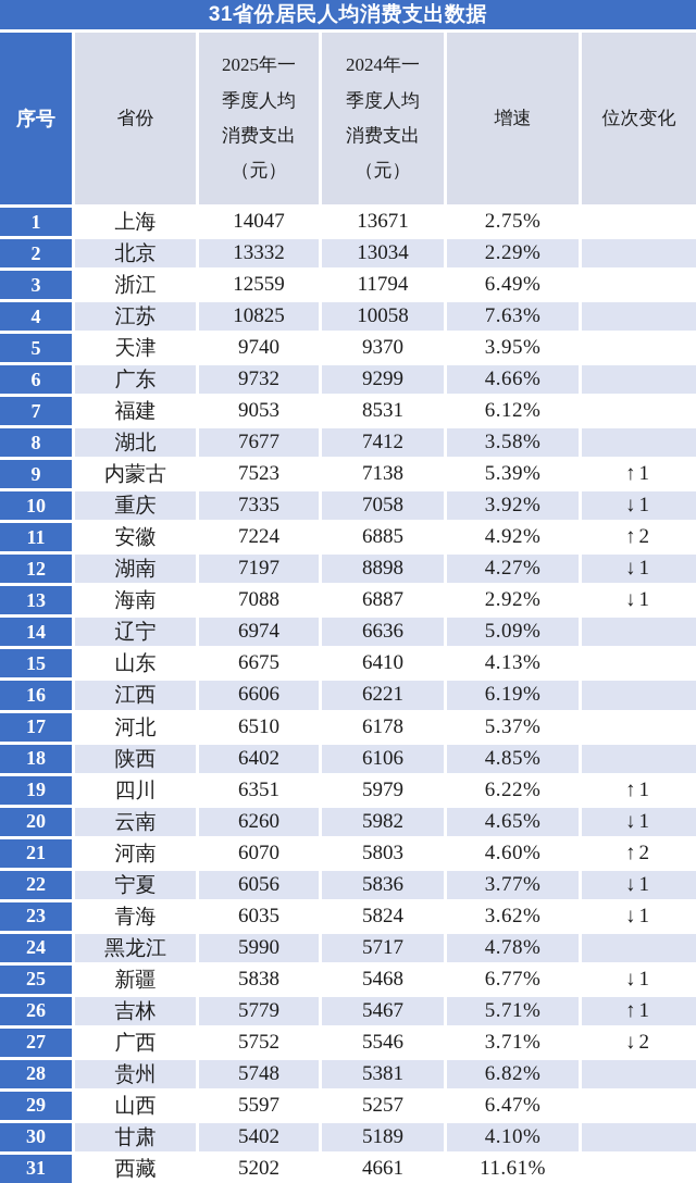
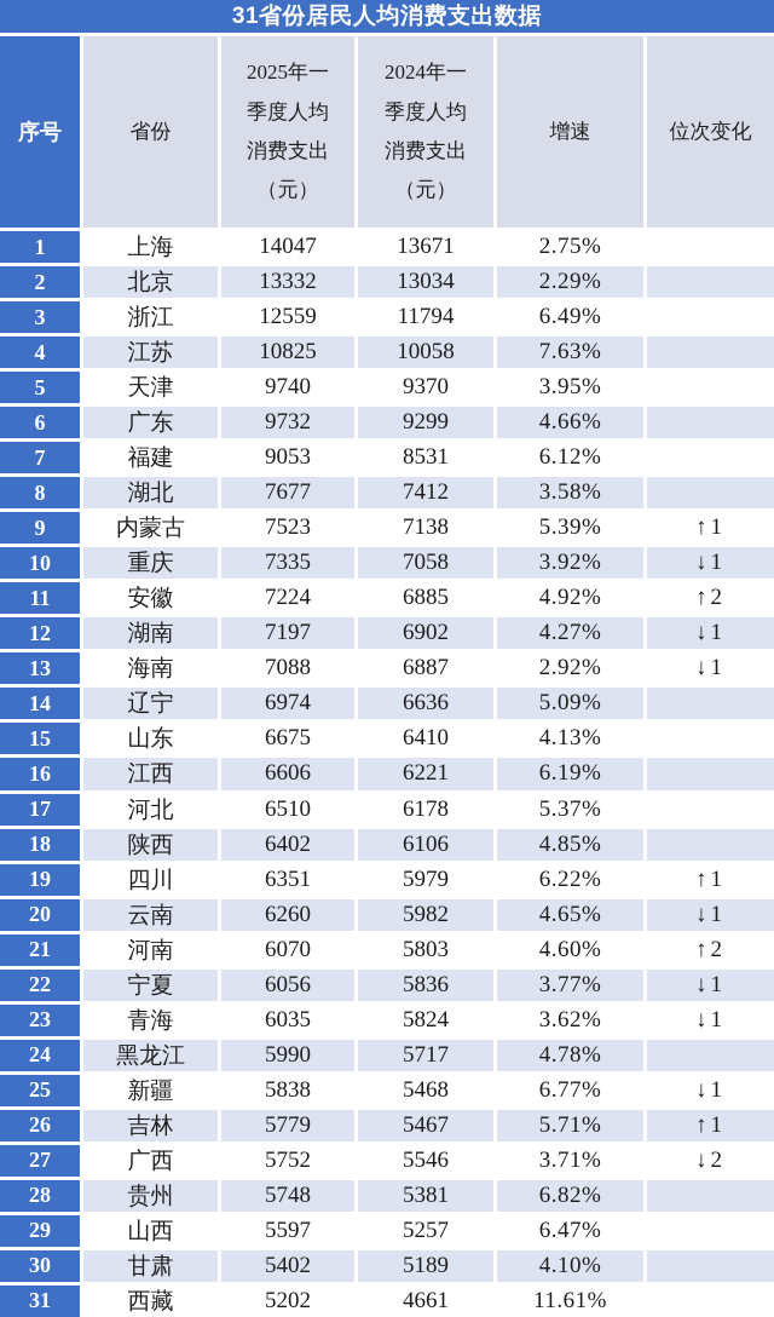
  31省份居民人均消费支出数据
  序号
  省份
  2025年一季度人均消费支出（元）
  2024年一季度人均消费支出（元）
  增速
  位次变化
  1
  上海
  14047
  13671
  2.75%
  2
  北京
  13332
  13034
  2.29%
  3
  浙江
  12559
  11794
  6.49%
  4
  江苏
  10825
  10058
  7.63%
  5
  天津
  9740
  9370
  3.95%
  6
  广东
  9732
  9299
  4.66%
  7
  福建
  9053
  8531
  6.12%
  8
  湖北
  7677
  7412
  3.58%
  9
  内蒙古
  7523
  7138
  5.39%
  ↑1
  10
  重庆
  7335
  7058
  3.92%
  ↓1
  11
  安徽
  7224
  6885
  4.92%
  ↑2
  12
  湖南
  7197
- 8898
+ 6902
  4.27%
  ↓1
  13
  海南
  7088
  6887
  2.92%
  ↓1
  14
  辽宁
  6974
  6636
  5.09%
  15
  山东
  6675
  6410
  4.13%
  16
  江西
  6606
  6221
  6.19%
  17
  河北
  6510
  6178
  5.37%
  18
  陕西
  6402
  6106
  4.85%
  19
  四川
  6351
  5979
  6.22%
  ↑1
  20
  云南
  6260
  5982
  4.65%
  ↓1
  21
  河南
  6070
  5803
  4.60%
  ↑2
  22
  宁夏
  6056
  5836
  3.77%
  ↓1
  23
  青海
  6035
  5824
  3.62%
  ↓1
  24
  黑龙江
  5990
  5717
  4.78%
  25
  新疆
  5838
  5468
  6.77%
  ↓1
  26
  吉林
  5779
  5467
  5.71%
  ↑1
  27
  广西
  5752
  5546
  3.71%
  ↓2
  28
  贵州
  5748
  5381
  6.82%
  29
  山西
  5597
  5257
  6.47%
  30
  甘肃
  5402
  5189
  4.10%
  31
  西藏
  5202
  4661
  11.61%
